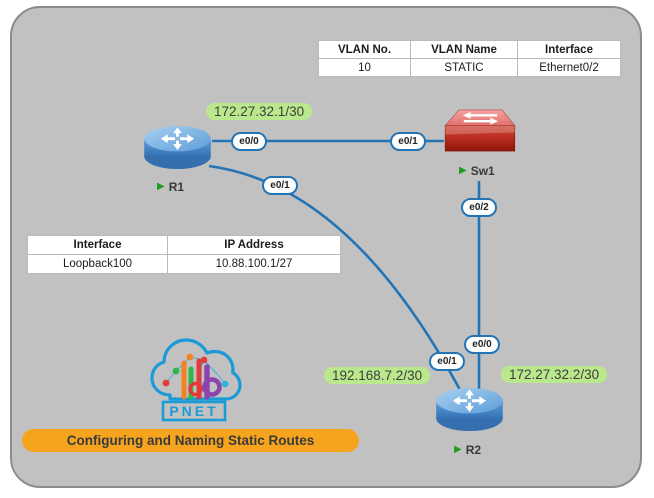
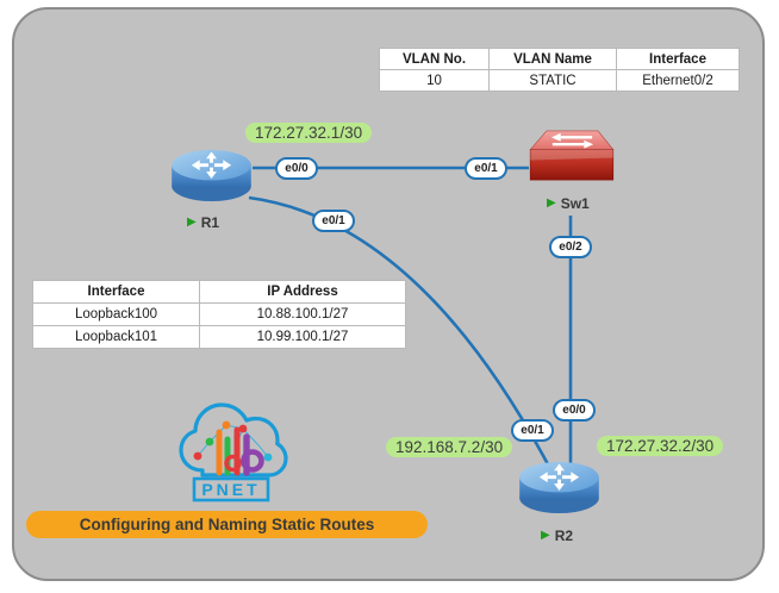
  VLAN No.	VLAN Name	Interface
  10	STATIC	Ethernet0/2
  Interface	IP Address
  Loopback100	10.88.100.1/27
+ Loopback101	10.99.100.1/27
  ▶
  R1
  ▶
  Sw1
  ▶
  R2
  e0/0
  e0/1
  e0/1
  e0/2
  e0/0
  e0/1
  172.27.32.1/30
  192.168.7.2/30
  172.27.32.2/30
  PNET
  Configuring and Naming Static Routes
